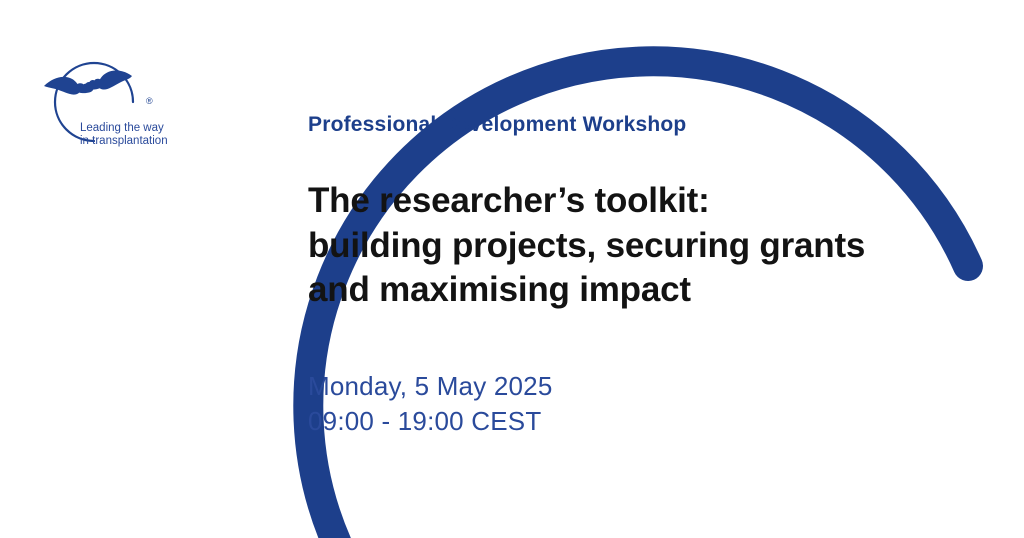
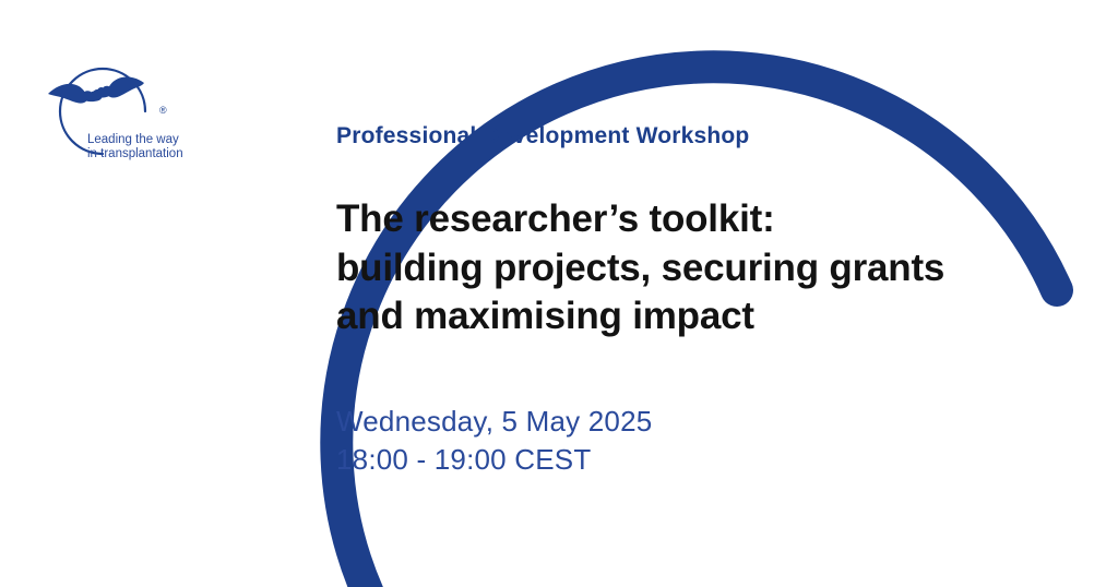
  ®
  Leading the way
  in transplantation
  Professional Development Workshop
  The researcher’s toolkit:
  building projects, securing grants
  and maximising impact
- Monday, 5 May 2025
+ Wednesday, 5 May 2025
- 09:00 - 19:00 CEST
+ 18:00 - 19:00 CEST
